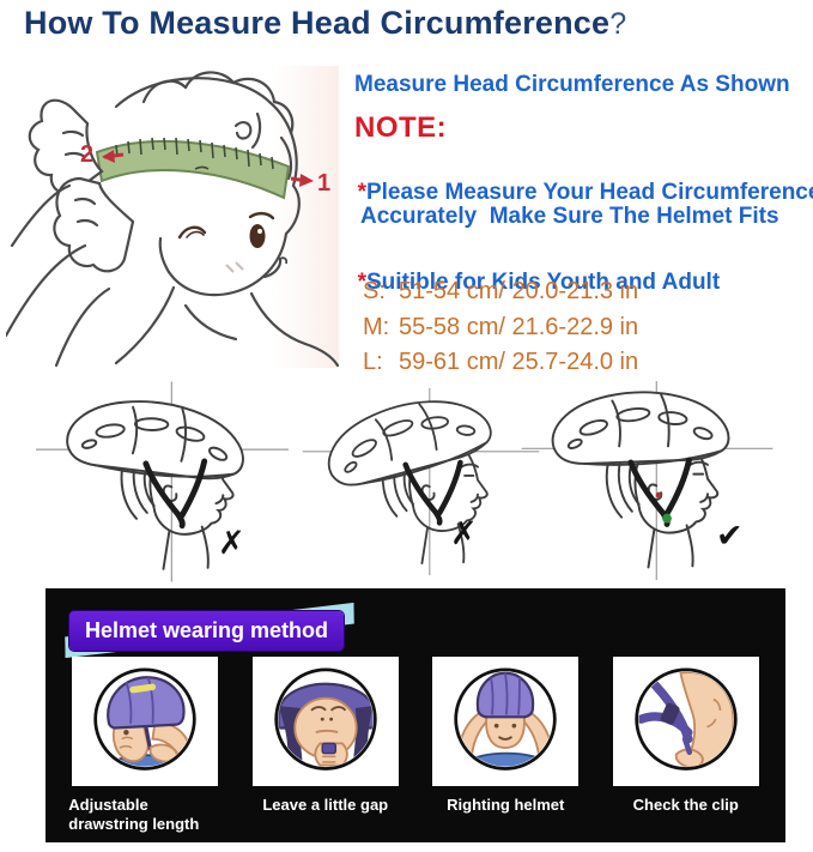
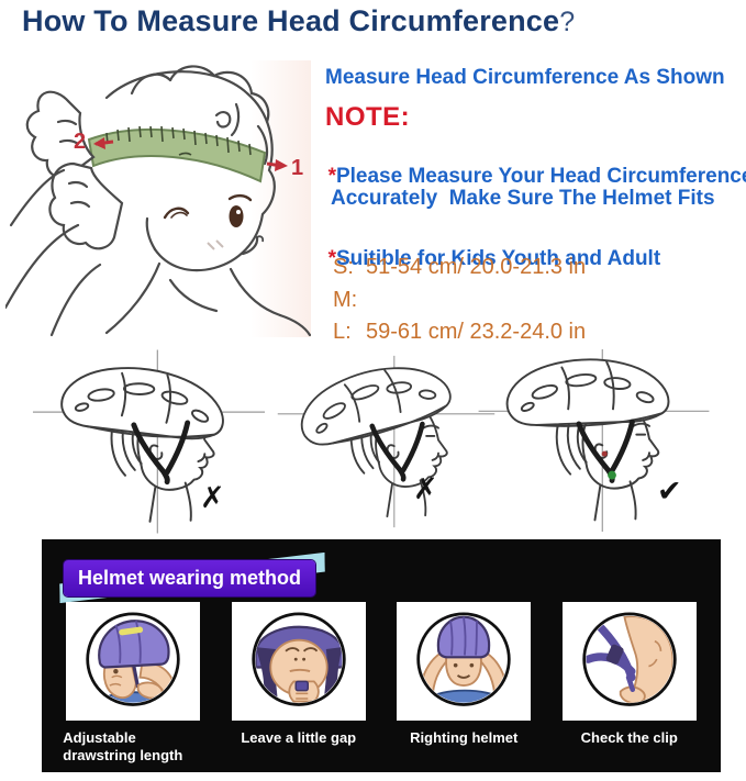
  How To Measure Head Circumference?
  2
  1
  Measure Head Circumference As Shown
  NOTE:
  *Please Measure Your Head Circumferenc
  Accurately Make Sure The Helmet Fits
  *Suitible for Kids Youth and Adult
  S:
  51-54 cm/ 20.0-21.3 in
  M:
- 55-58 cm/ 21.6-22.9 in
  L:
- 59-61 cm/ 25.7-24.0 in
+ 59-61 cm/ 23.2-24.0 in
  ✗
  ✗
  ✔
  Helmet wearing method
  Adjustable drawstring length
  Leave a little gap
  Righting helmet
  Check the clip
